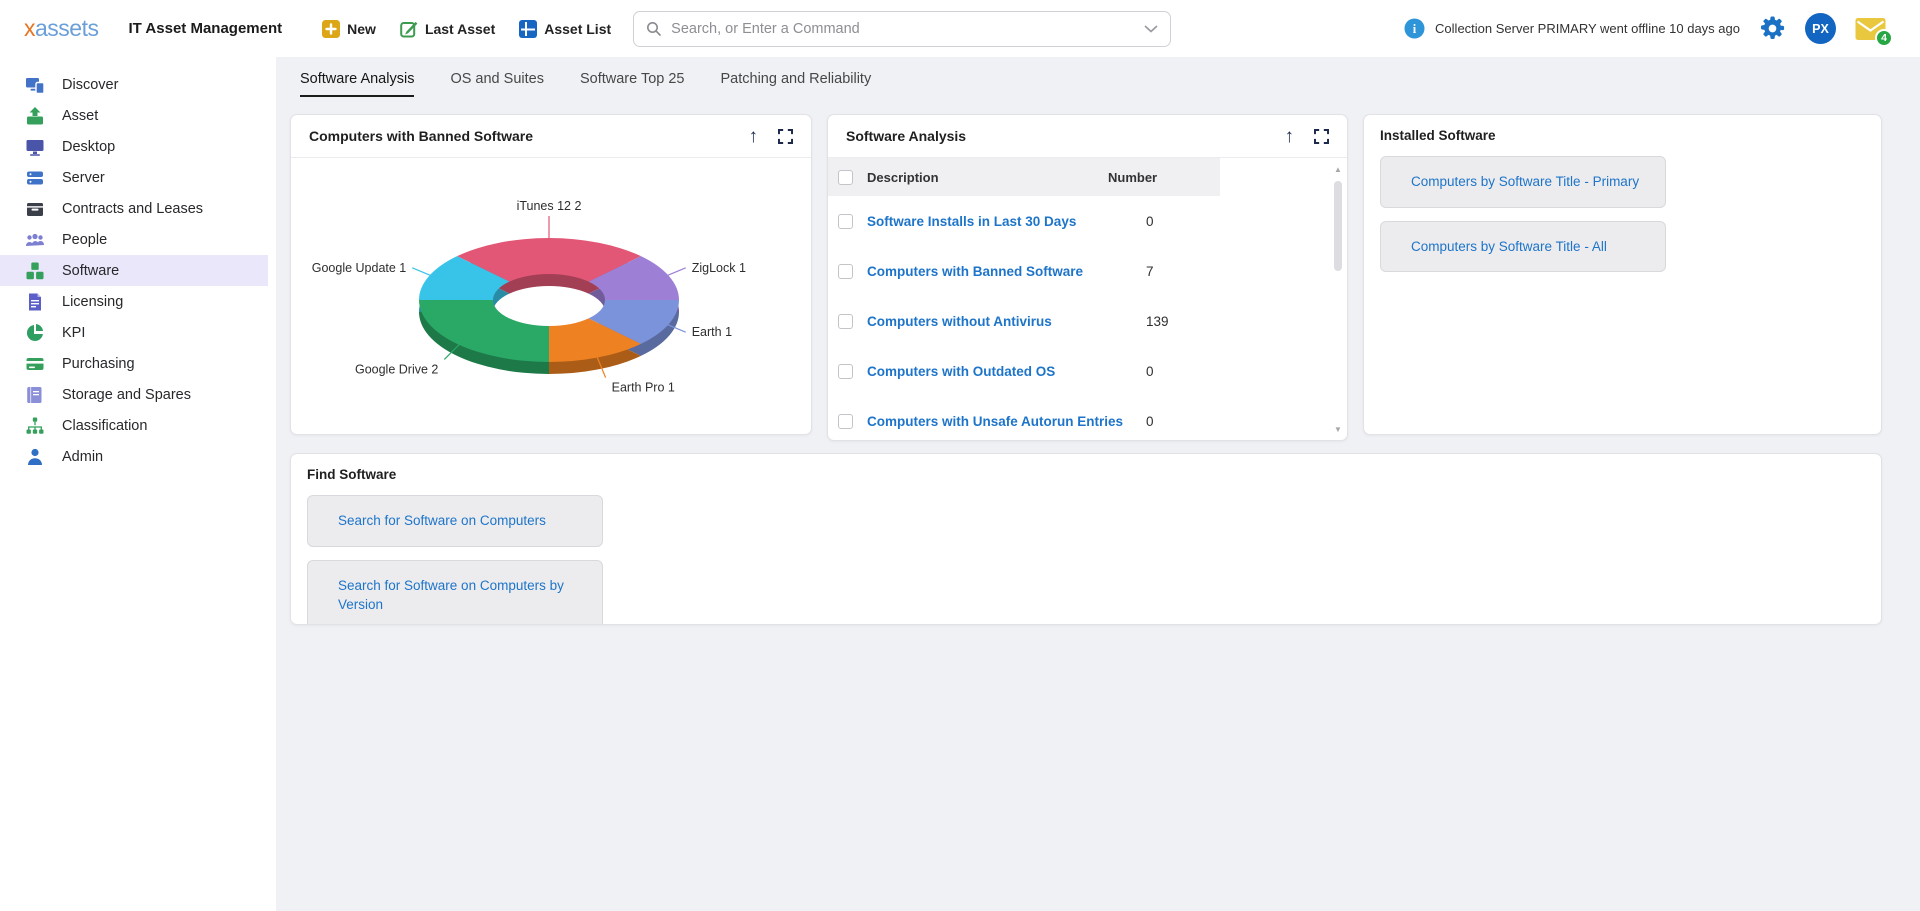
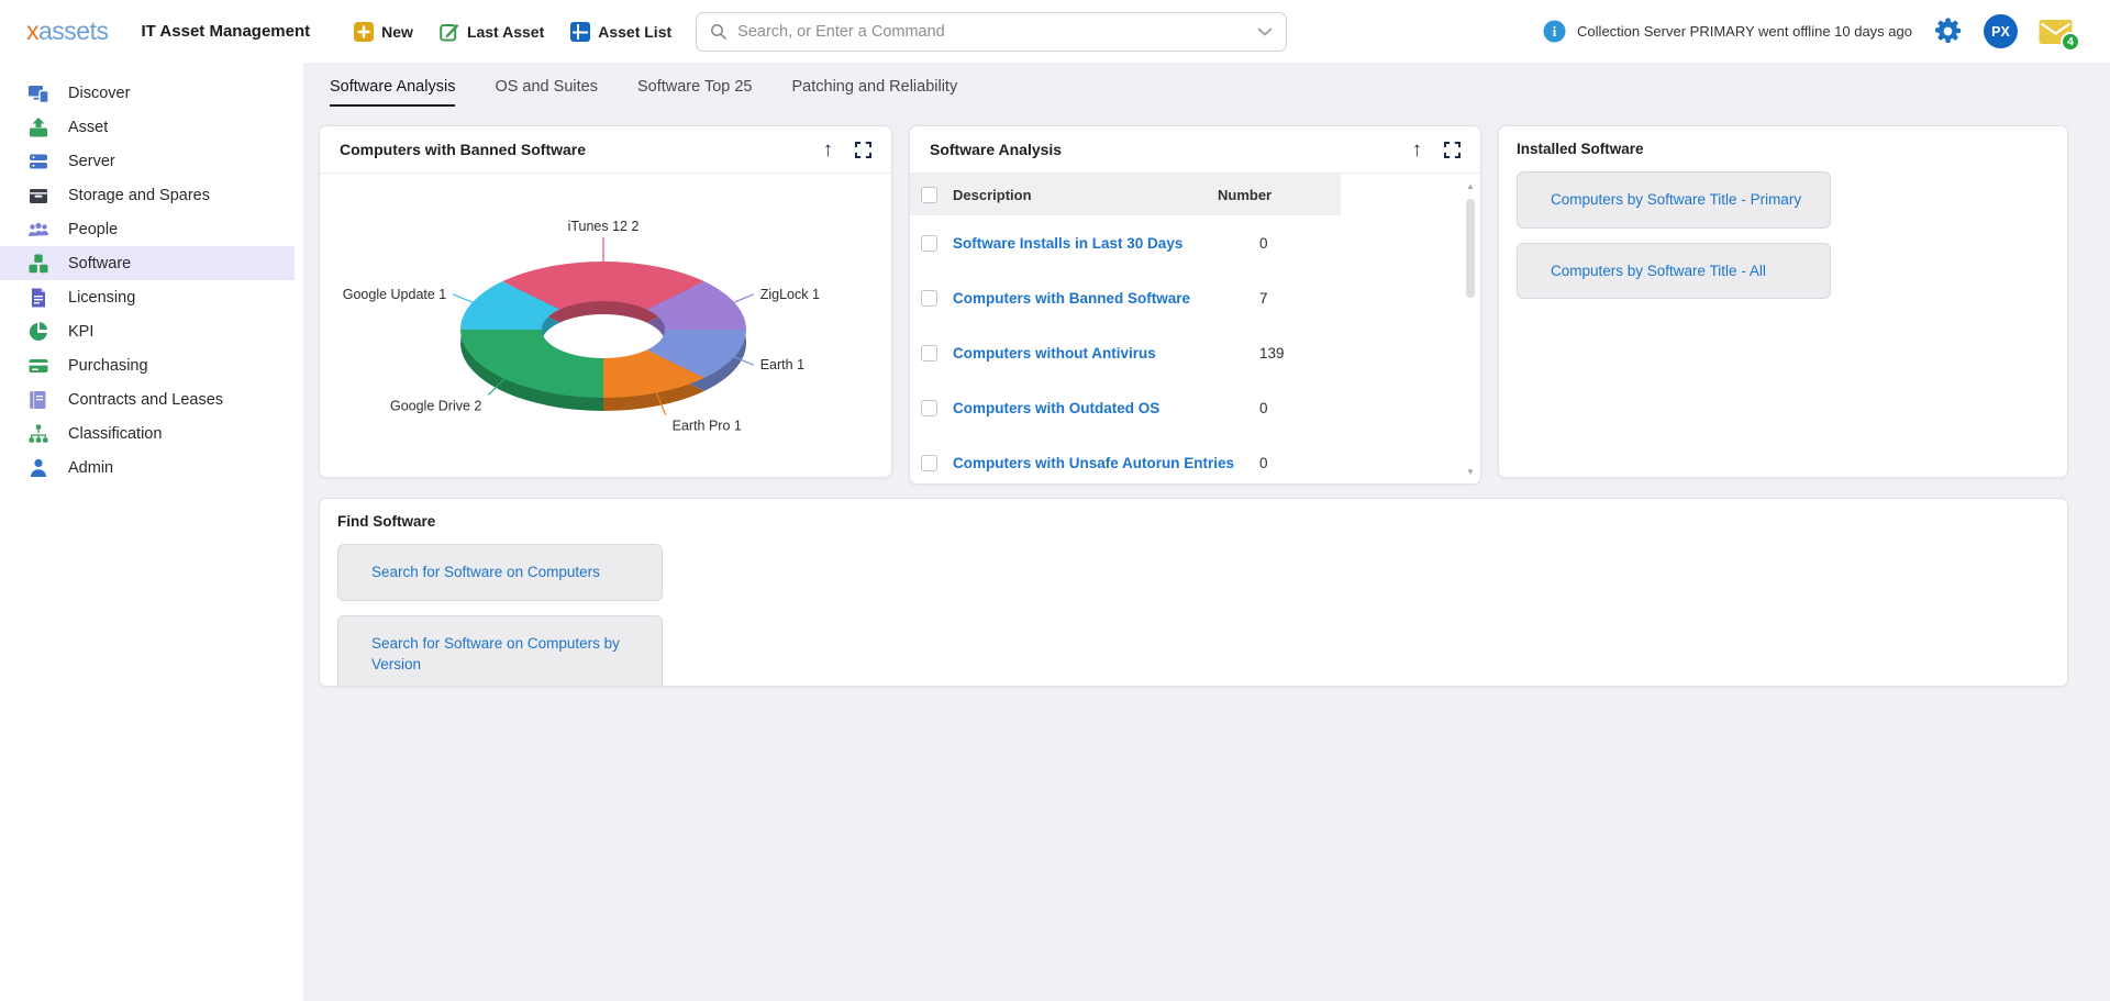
  xassets
  IT Asset Management
  New
  Last Asset
  Asset List
  Search, or Enter a Command
  i
  Collection Server PRIMARY went offline 10 days ago
  PX
  4
  Discover
  Asset
- Desktop
  Server
- Contracts and Leases
+ Storage and Spares
  People
  Software
  Licensing
  KPI
  Purchasing
- Storage and Spares
+ Contracts and Leases
  Classification
  Admin
  Software Analysis
  OS and Suites
  Software Top 25
  Patching and Reliability
  Computers with Banned Software
  iTunes 12 2
  ZigLock 1
  Earth 1
  Earth Pro 1
  Google Drive 2
  Google Update 1
  Software Analysis
  Description
  Number
  Software Installs in Last 30 Days
  0
  Computers with Banned Software
  7
  Computers without Antivirus
  139
  Computers with Outdated OS
  0
  Computers with Unsafe Autorun Entries
  0
  Installed Software
  Computers by Software Title - Primary
  Computers by Software Title - All
  Find Software
  Search for Software on Computers
  Search for Software on Computers by Version
